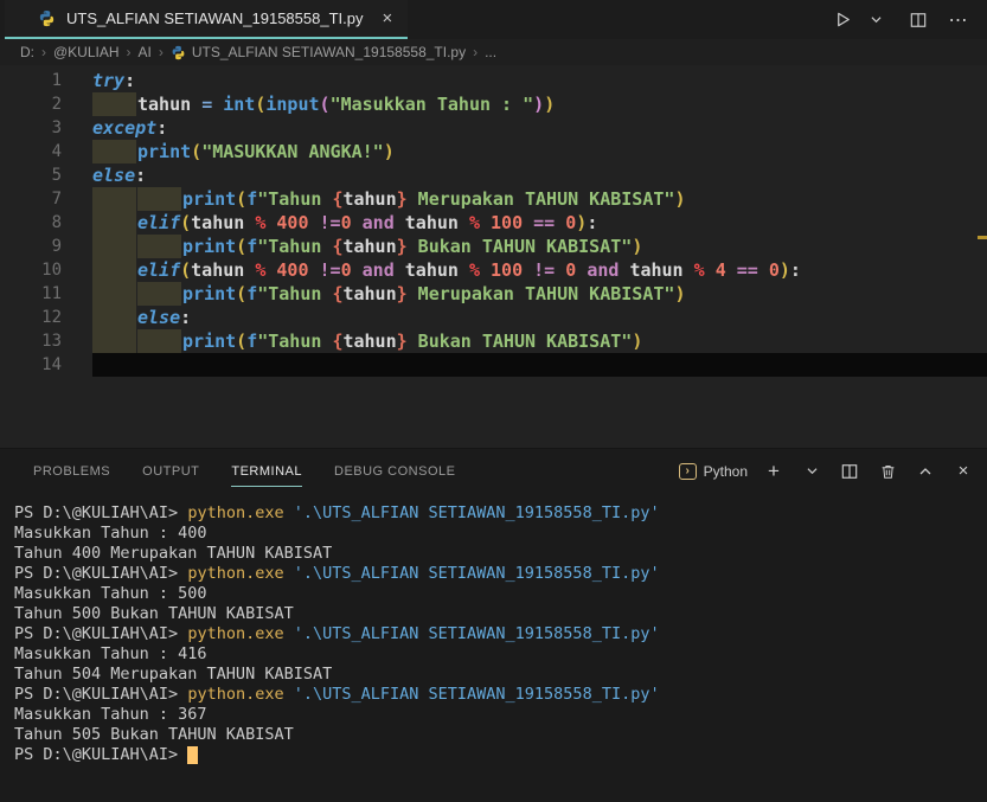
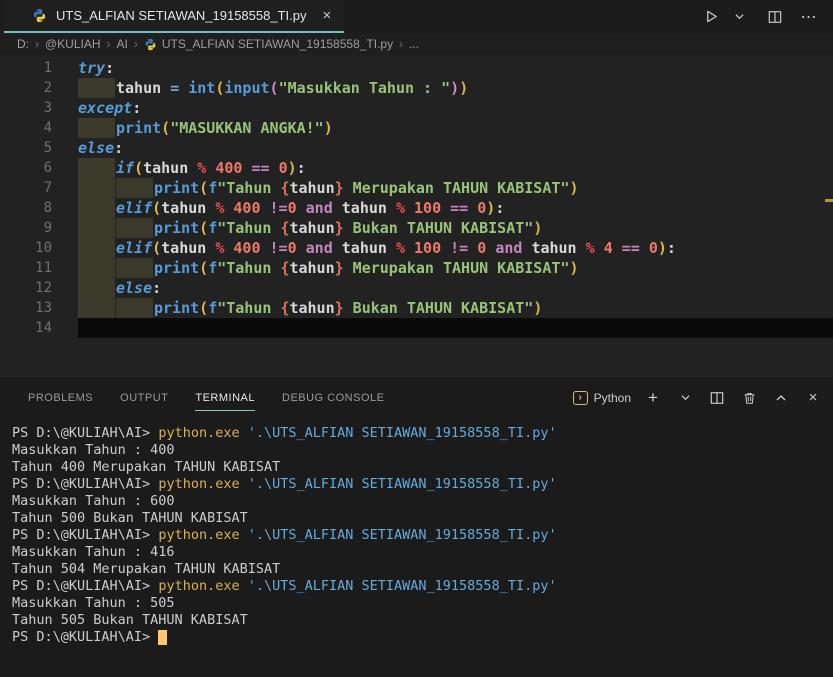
  UTS_ALFIAN SETIAWAN_19158558_TI.py
  ×
  ⋯
  D:
  ›
  @KULIAH
  ›
  AI
  ›
  UTS_ALFIAN SETIAWAN_19158558_TI.py
  ›
  ...
  1
  try:
  2
  tahun = int(input("Masukkan Tahun : "))
  3
  except:
  4
  print("MASUKKAN ANGKA!")
  5
  else:
+ 6
+ if(tahun % 400 == 0):
  7
  print(f"Tahun {tahun} Merupakan TAHUN KABISAT")
  8
  elif(tahun % 400 !=0 and tahun % 100 == 0):
  9
  print(f"Tahun {tahun} Bukan TAHUN KABISAT")
  10
  elif(tahun % 400 !=0 and tahun % 100 != 0 and tahun % 4 == 0):
  11
  print(f"Tahun {tahun} Merupakan TAHUN KABISAT")
  12
  else:
  13
  print(f"Tahun {tahun} Bukan TAHUN KABISAT")
  14
  PROBLEMS
  OUTPUT
  TERMINAL
  DEBUG CONSOLE
  ›
  Python
  +
  ×
  PS D:\@KULIAH\AI> python.exe '.\UTS_ALFIAN SETIAWAN_19158558_TI.py'
  Masukkan Tahun : 400
  Tahun 400 Merupakan TAHUN KABISAT
  PS D:\@KULIAH\AI> python.exe '.\UTS_ALFIAN SETIAWAN_19158558_TI.py'
- Masukkan Tahun : 500
+ Masukkan Tahun : 600
  Tahun 500 Bukan TAHUN KABISAT
  PS D:\@KULIAH\AI> python.exe '.\UTS_ALFIAN SETIAWAN_19158558_TI.py'
  Masukkan Tahun : 416
  Tahun 504 Merupakan TAHUN KABISAT
  PS D:\@KULIAH\AI> python.exe '.\UTS_ALFIAN SETIAWAN_19158558_TI.py'
- Masukkan Tahun : 367
+ Masukkan Tahun : 505
  Tahun 505 Bukan TAHUN KABISAT
  PS D:\@KULIAH\AI>
